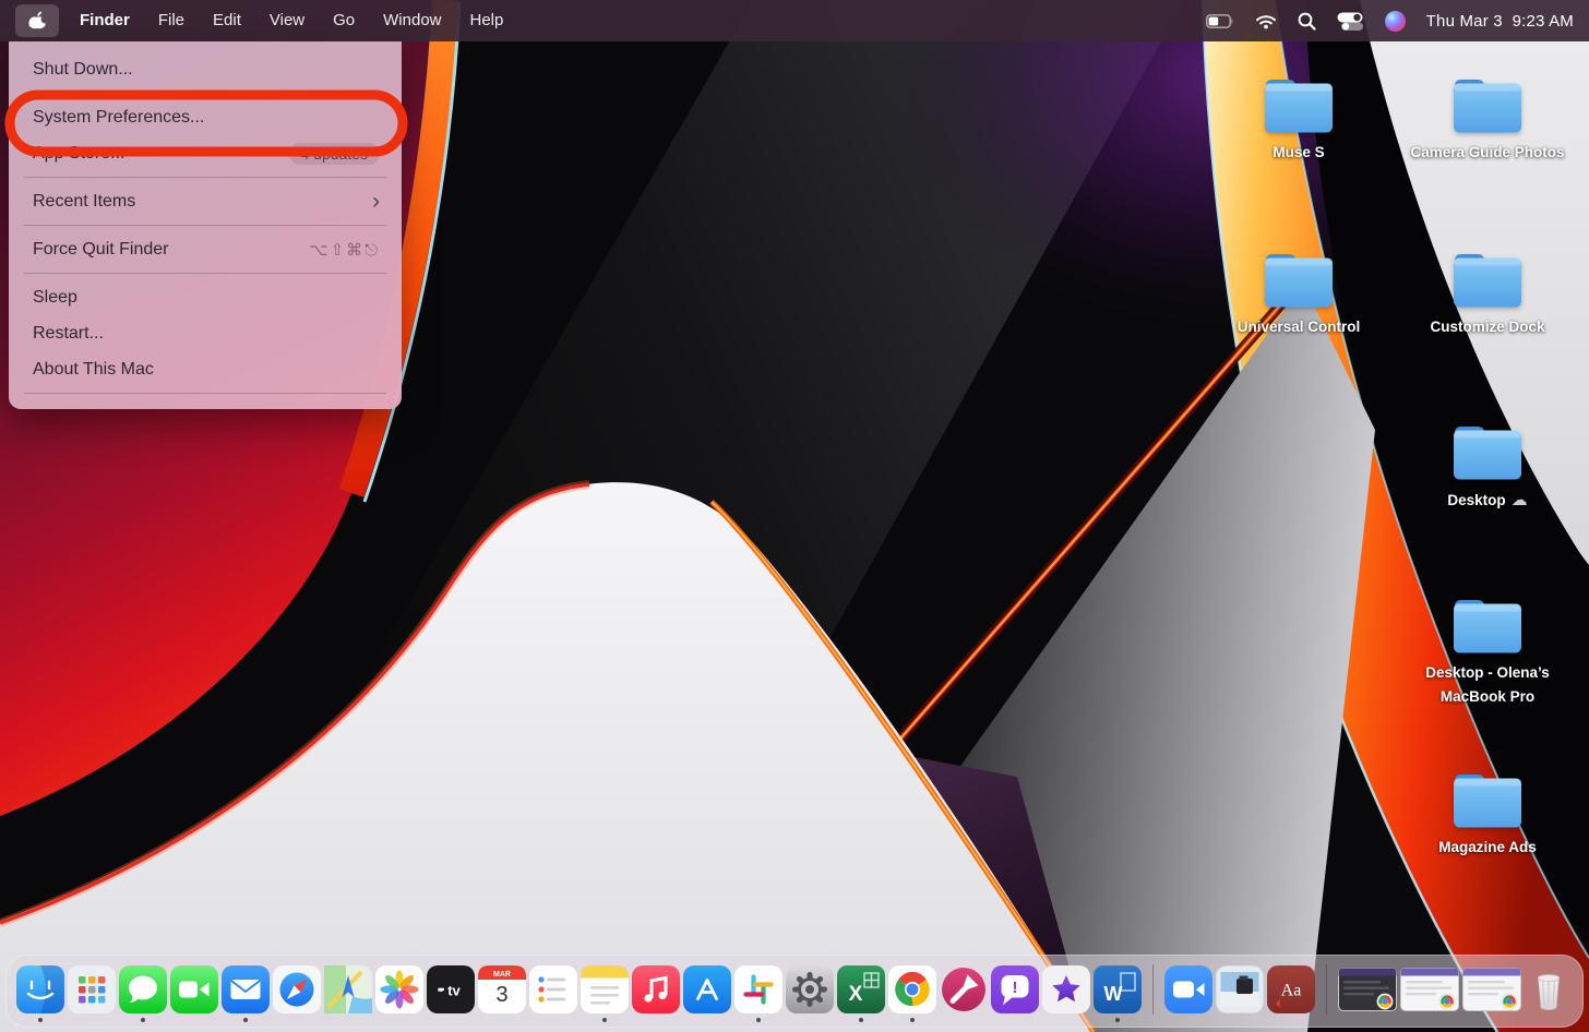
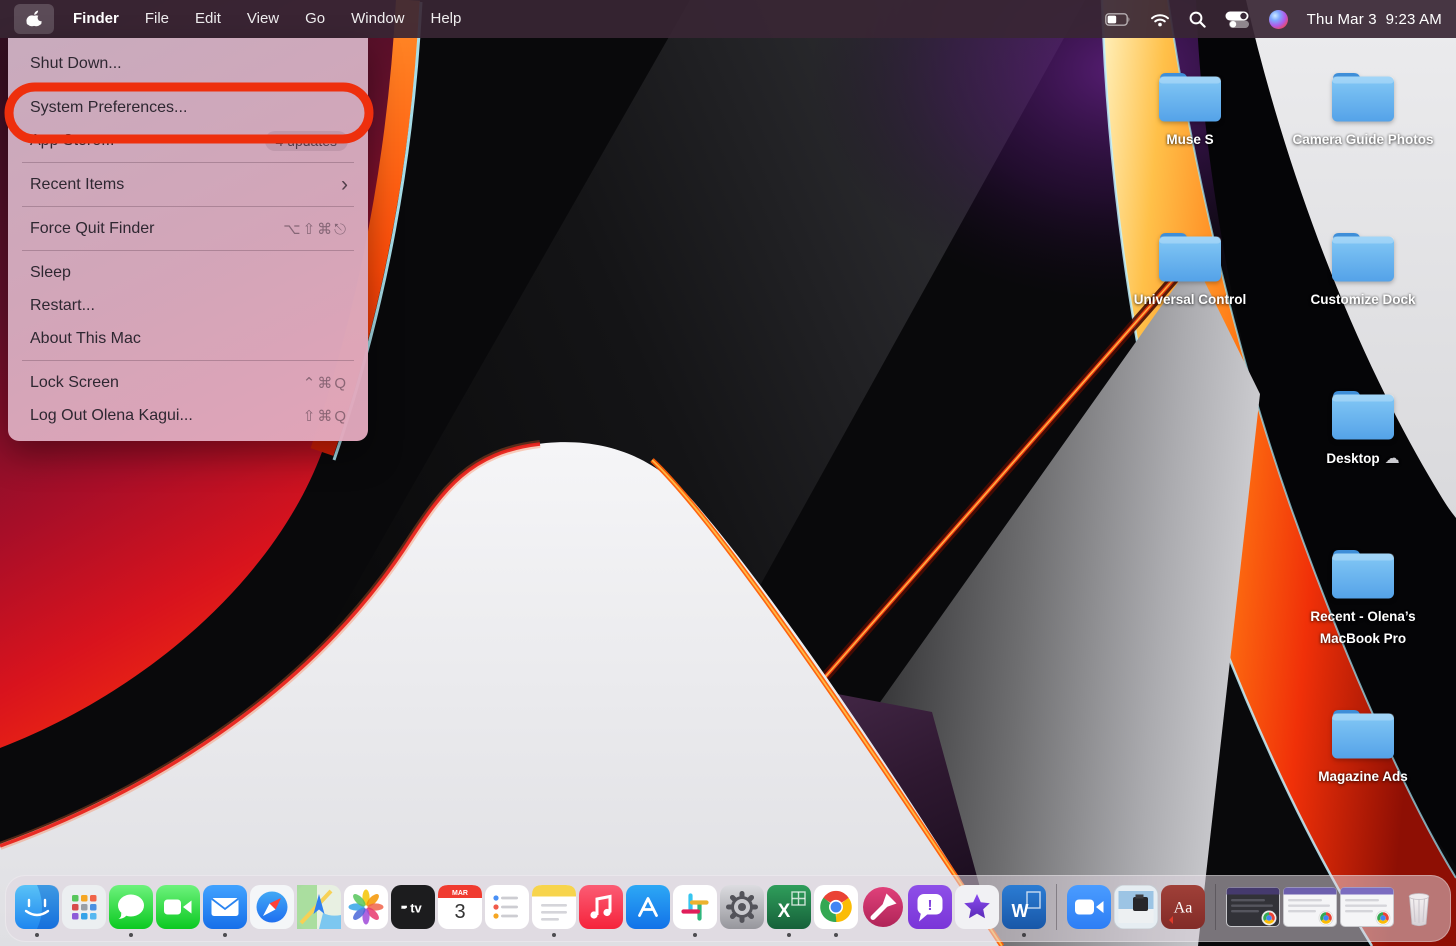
  Finder
  File
  Edit
  View
  Go
  Window
  Help
  Thu Mar 3 9:23 AM
  Shut Down...
  System Preferences...
  Recent Items
  ›
  Force Quit Finder
  ⌥⇧⌘⎋
  Sleep
  Restart...
  About This Mac
+ Lock Screen
+ ⌃⌘Q
+ Log Out Olena Kagui...
+ ⇧⌘Q
  Muse S
  Camera Guide Photos
  Universal Control
  Customize Dock
  Desktop ☁
- Desktop - Olena’s MacBook Pro
+ Recent - Olena’s MacBook Pro
  Magazine Ads
  tv
  3
  X
  !
  W
  Aa
